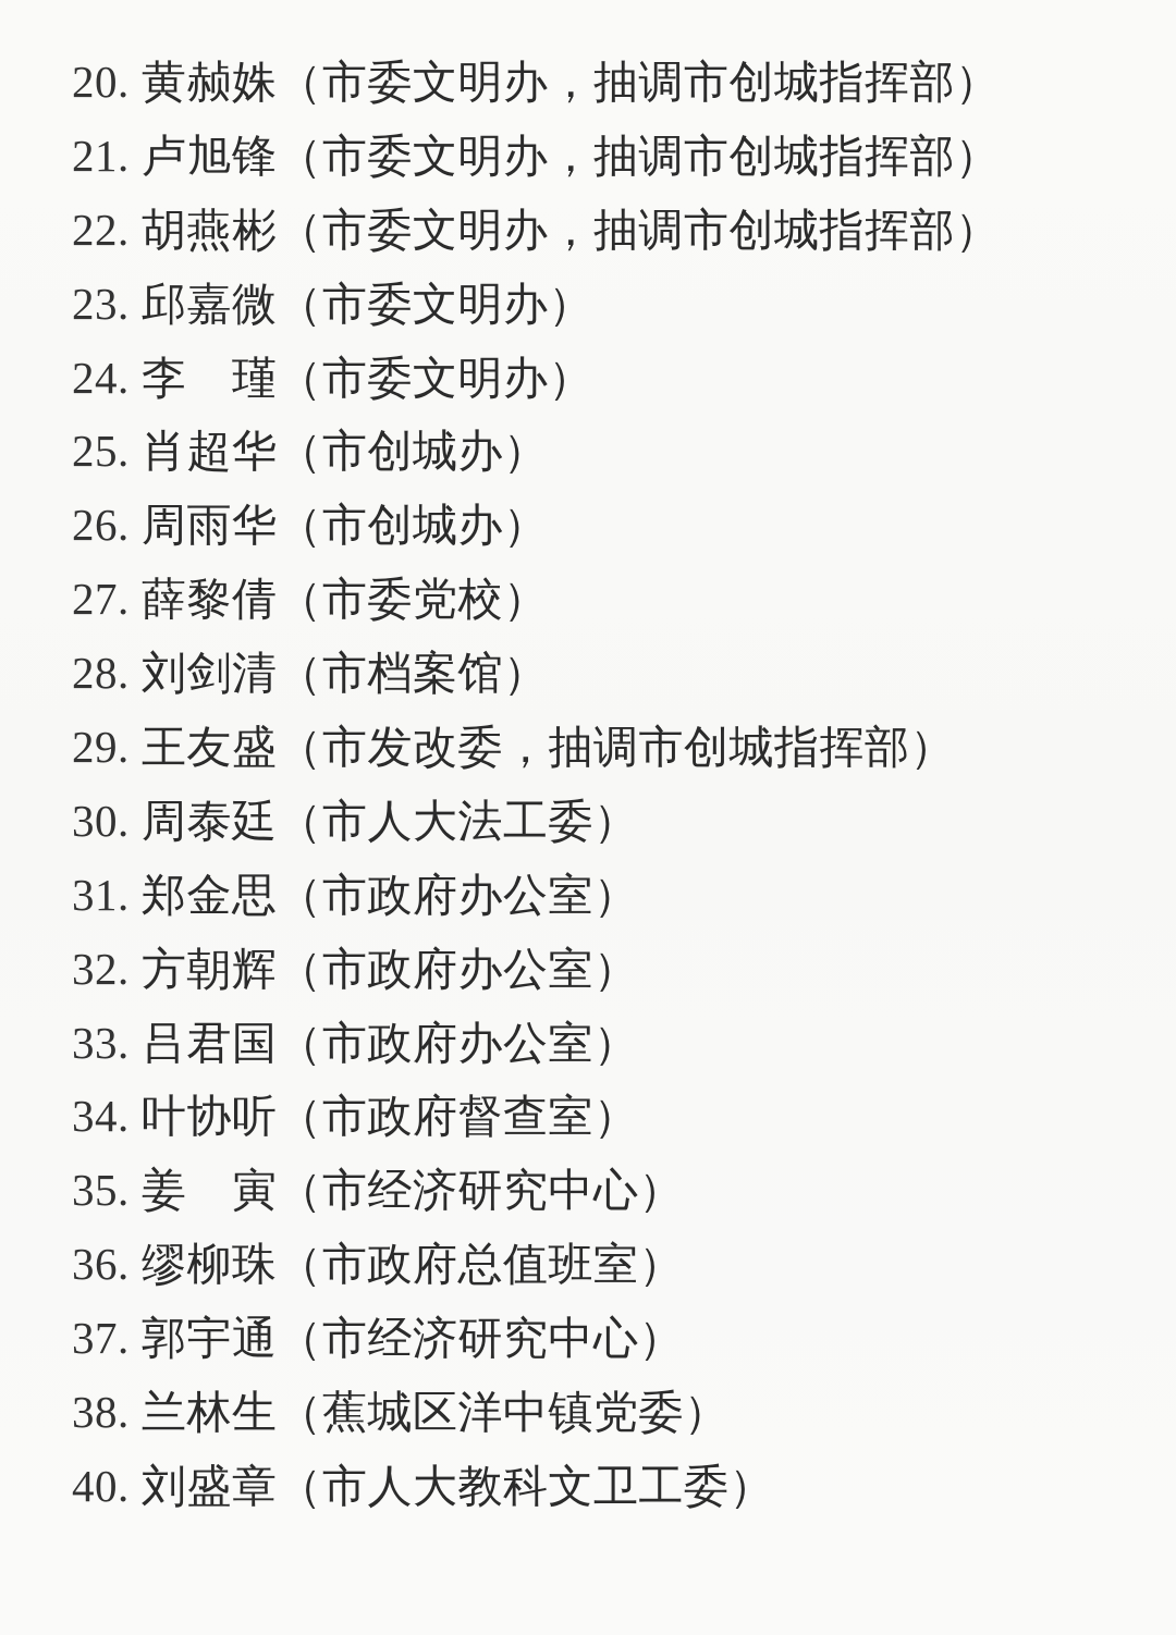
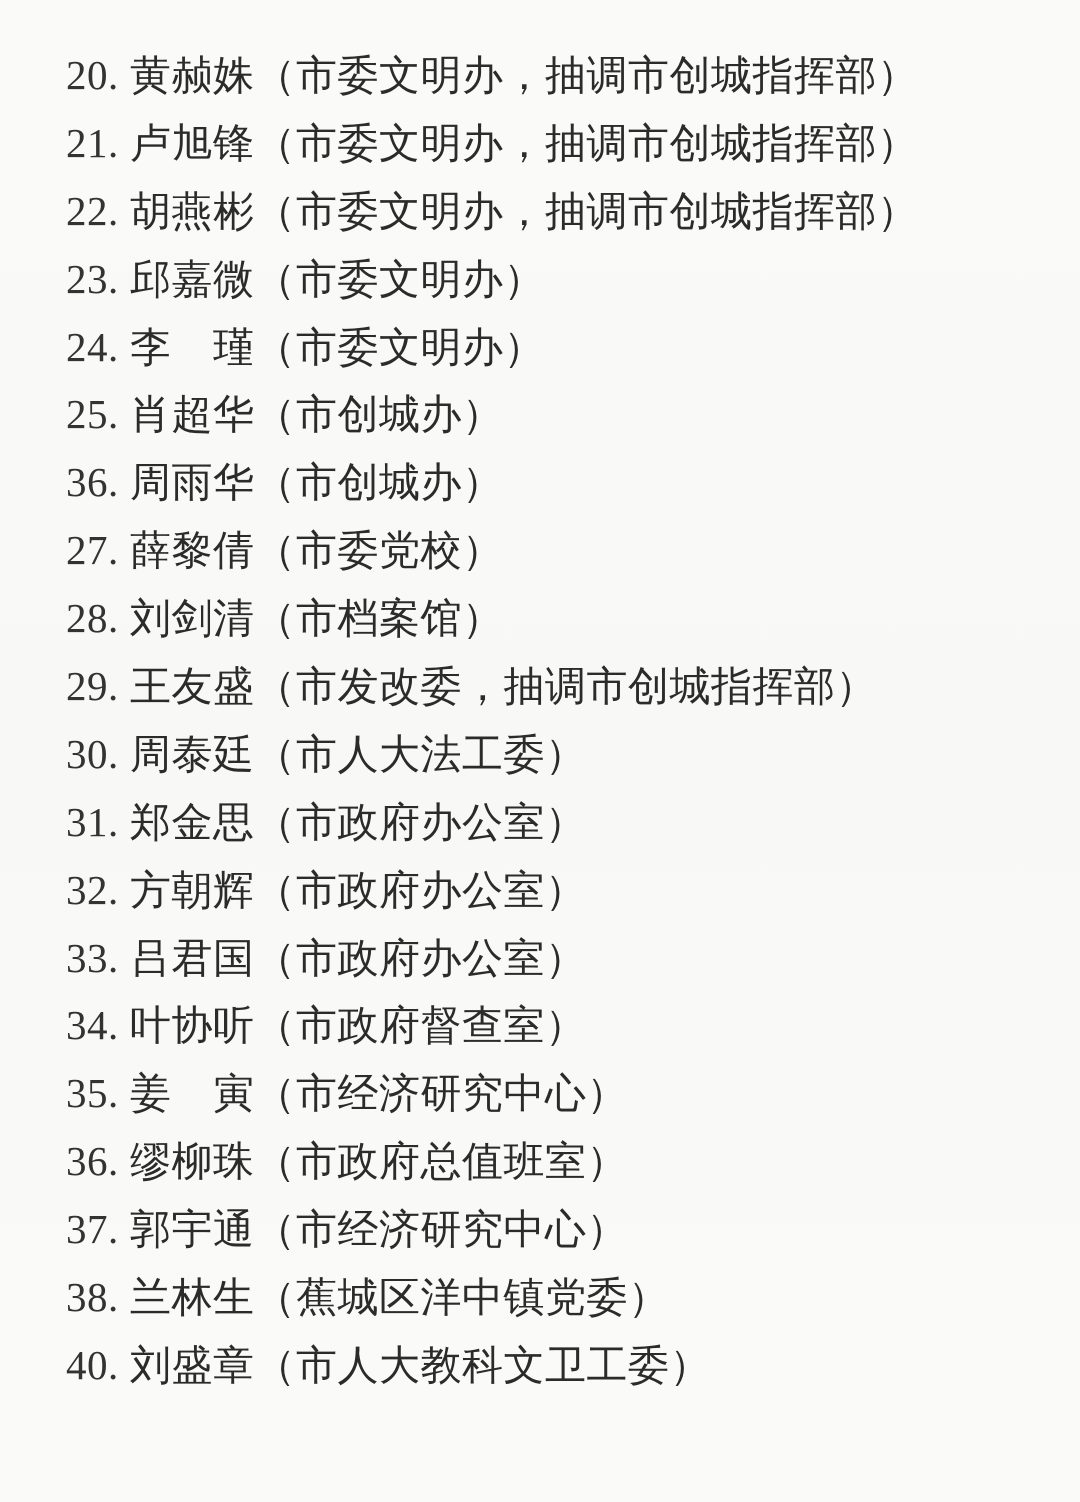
  20. 黄赪姝（市委文明办，抽调市创城指挥部）
  21. 卢旭锋（市委文明办，抽调市创城指挥部）
  22. 胡燕彬（市委文明办，抽调市创城指挥部）
  23. 邱嘉微（市委文明办）
  24. 李 瑾（市委文明办）
  25. 肖超华（市创城办）
- 26. 周雨华（市创城办）
+ 36. 周雨华（市创城办）
  27. 薛黎倩（市委党校）
  28. 刘剑清（市档案馆）
  29. 王友盛（市发改委，抽调市创城指挥部）
  30. 周泰廷（市人大法工委）
  31. 郑金思（市政府办公室）
  32. 方朝辉（市政府办公室）
  33. 吕君国（市政府办公室）
  34. 叶协听（市政府督查室）
  35. 姜 寅（市经济研究中心）
  36. 缪柳珠（市政府总值班室）
  37. 郭宇通（市经济研究中心）
  38. 兰林生（蕉城区洋中镇党委）
  40. 刘盛章（市人大教科文卫工委）
